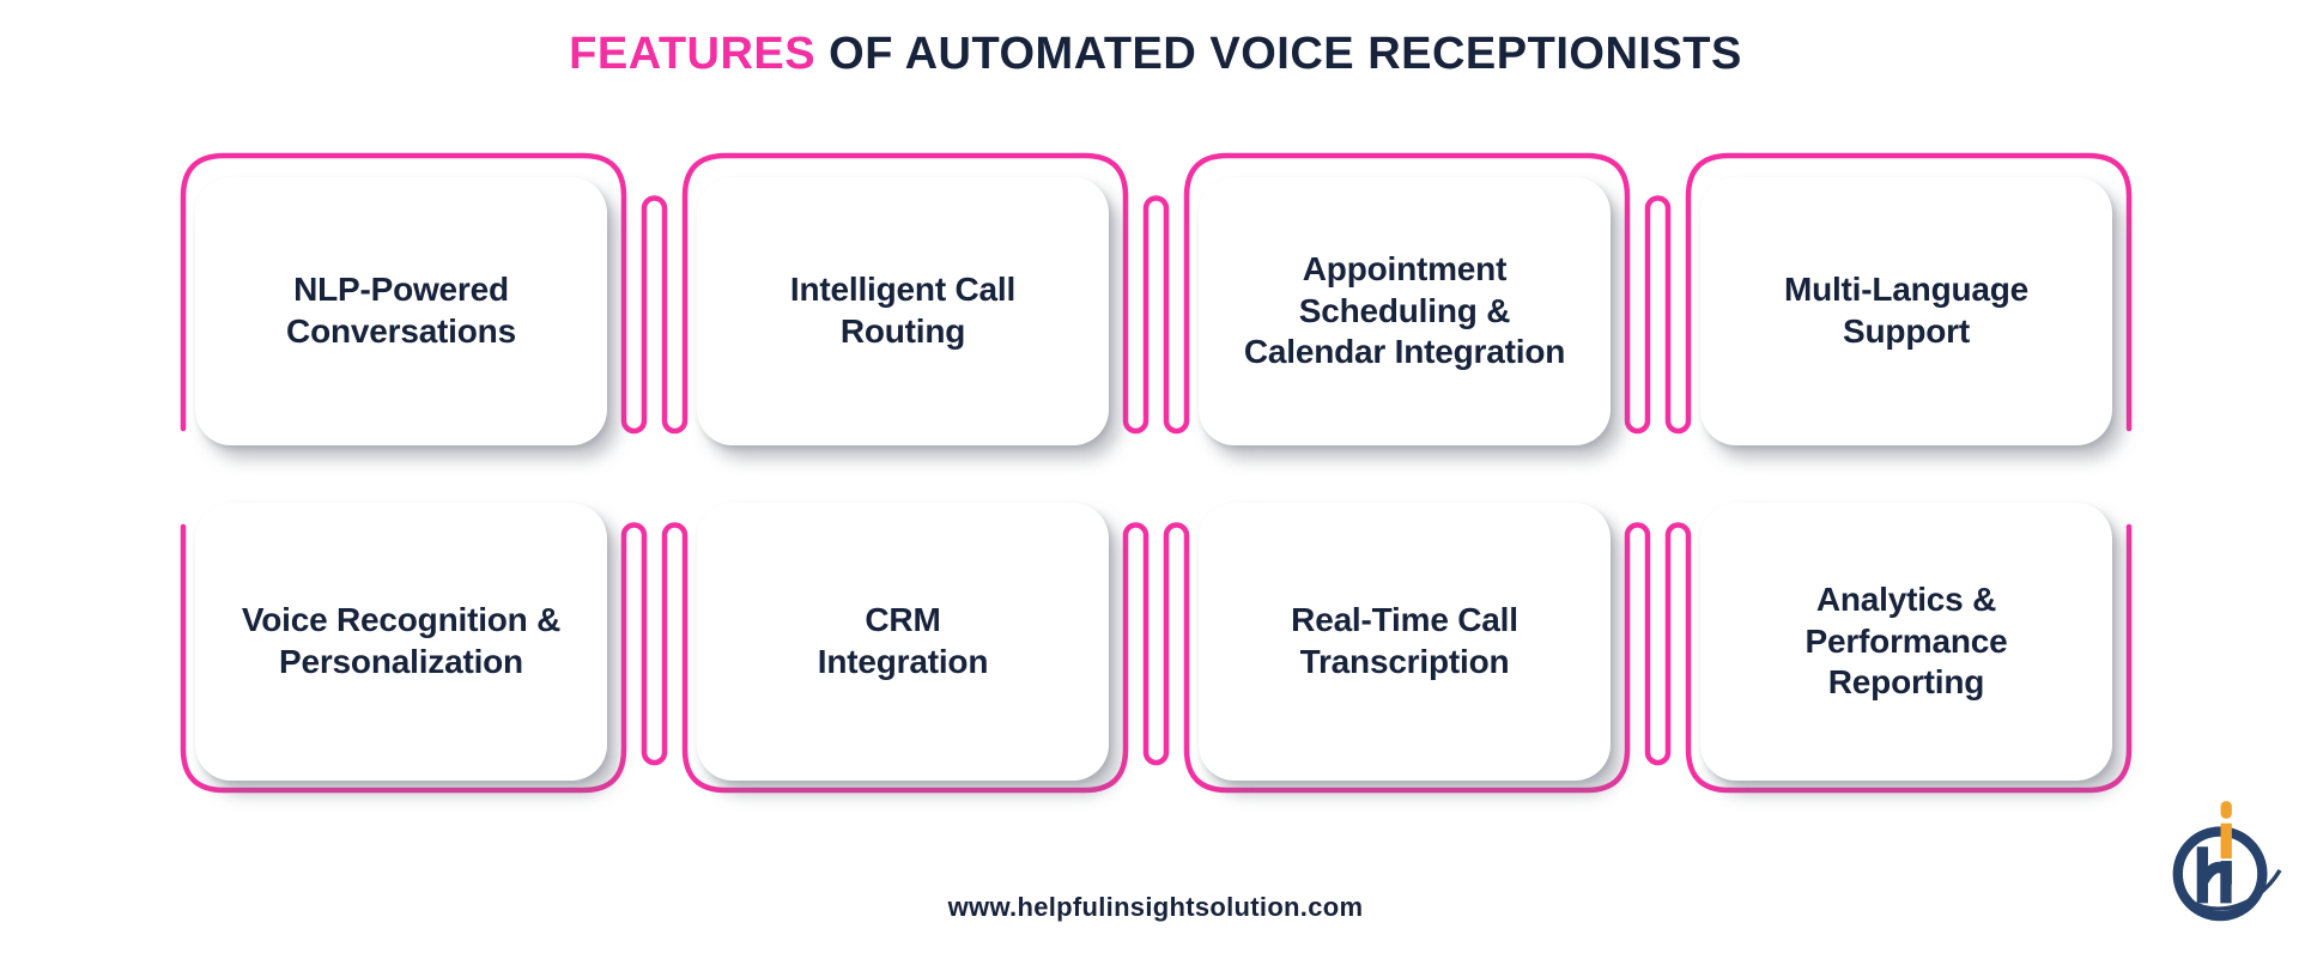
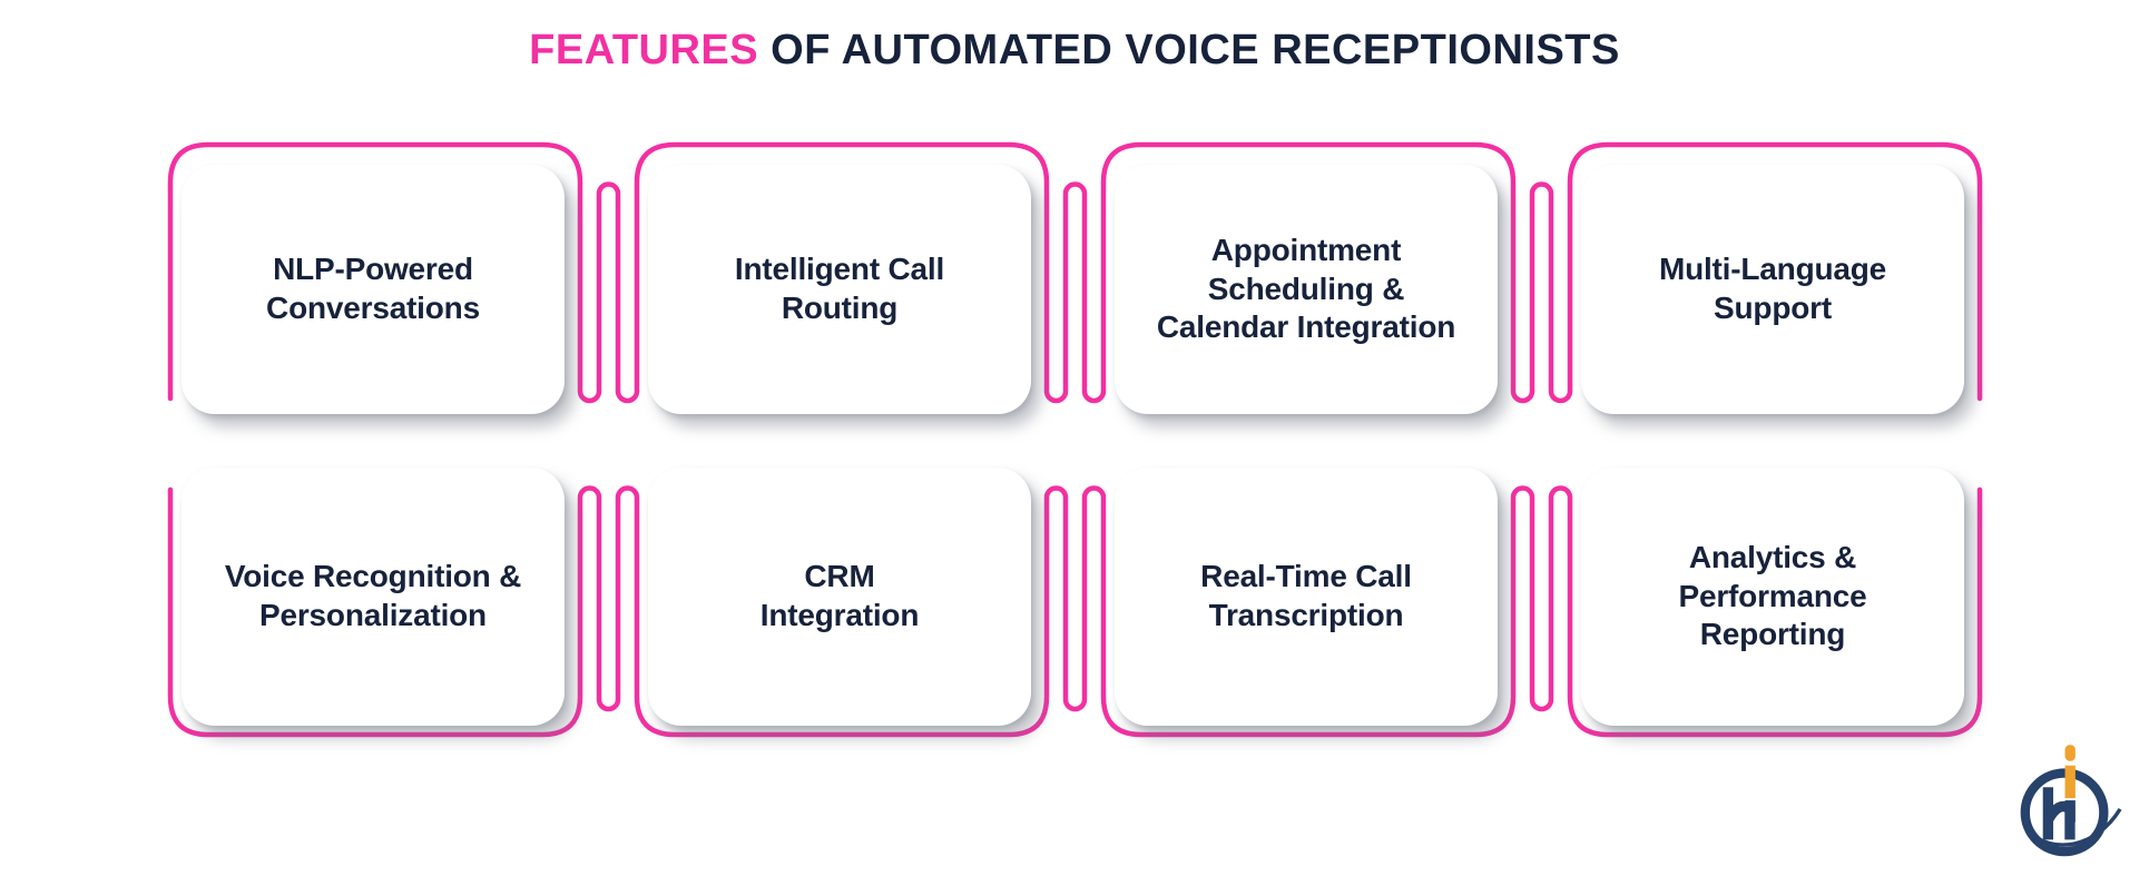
  FEATURES OF AUTOMATED VOICE RECEPTIONISTS
  NLP-Powered
  Conversations
  Intelligent Call
  Routing
  Appointment
  Scheduling &
  Calendar Integration
  Multi-Language
  Support
  Voice Recognition &
  Personalization
  CRM
  Integration
  Real-Time Call
  Transcription
  Analytics &
  Performance
  Reporting
- www.helpfulinsightsolution.com
